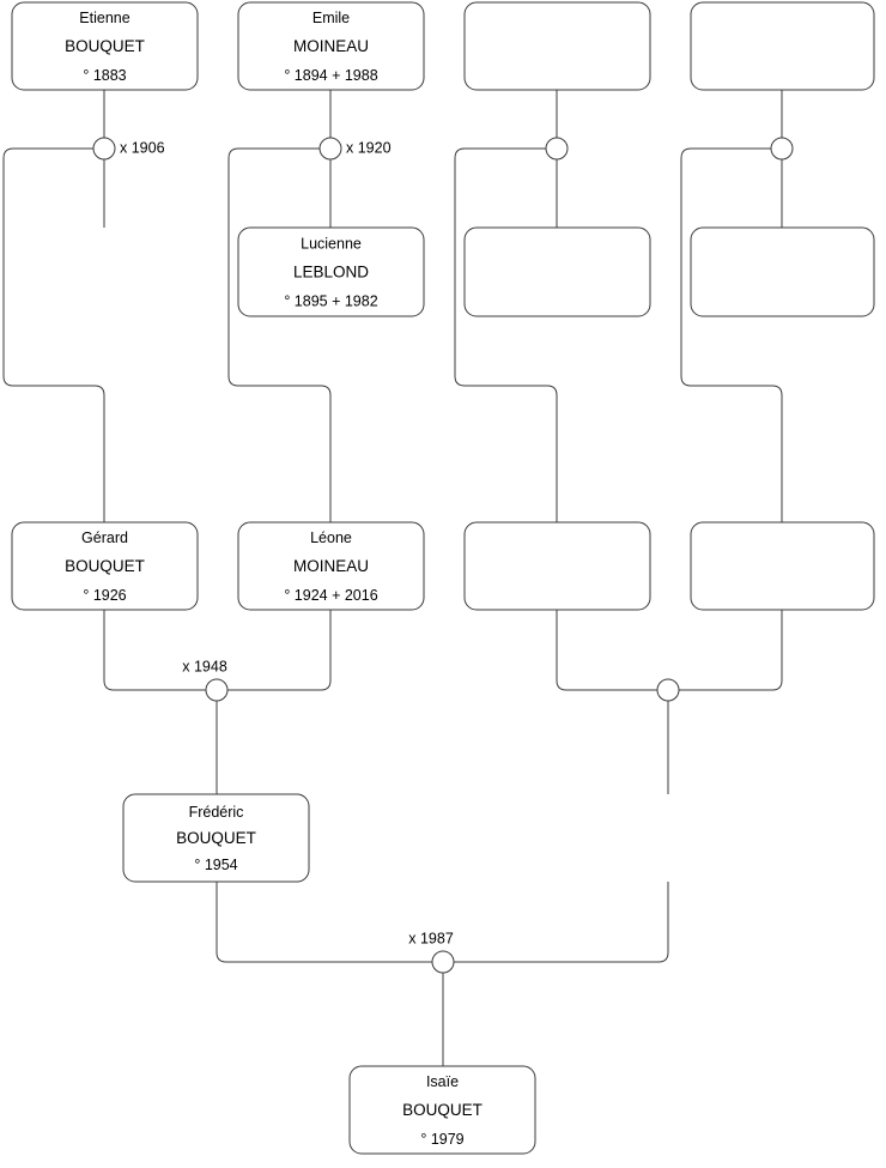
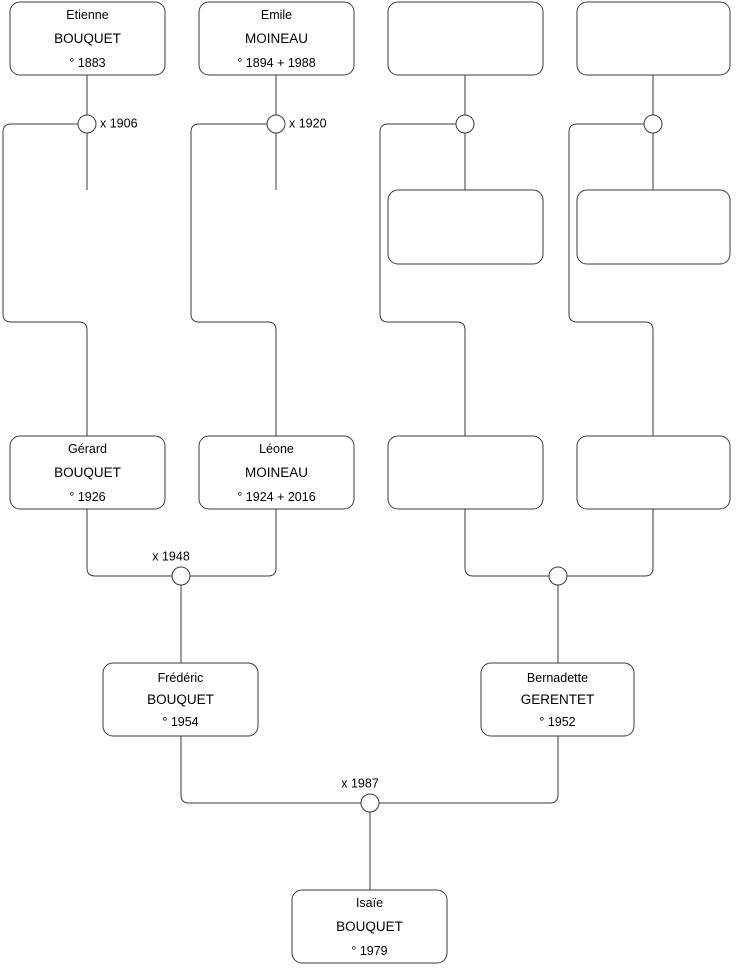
  Etienne
  BOUQUET
  ° 1883
  Emile
  MOINEAU
  ° 1894 + 1988
- Lucienne
- LEBLOND
- ° 1895 + 1982
  Gérard
  BOUQUET
  ° 1926
  Léone
  MOINEAU
  ° 1924 + 2016
  Frédéric
  BOUQUET
  ° 1954
+ Bernadette
+ GERENTET
+ ° 1952
  Isaïe
  BOUQUET
  ° 1979
  x 1906
  x 1920
  x 1948
  x 1987
